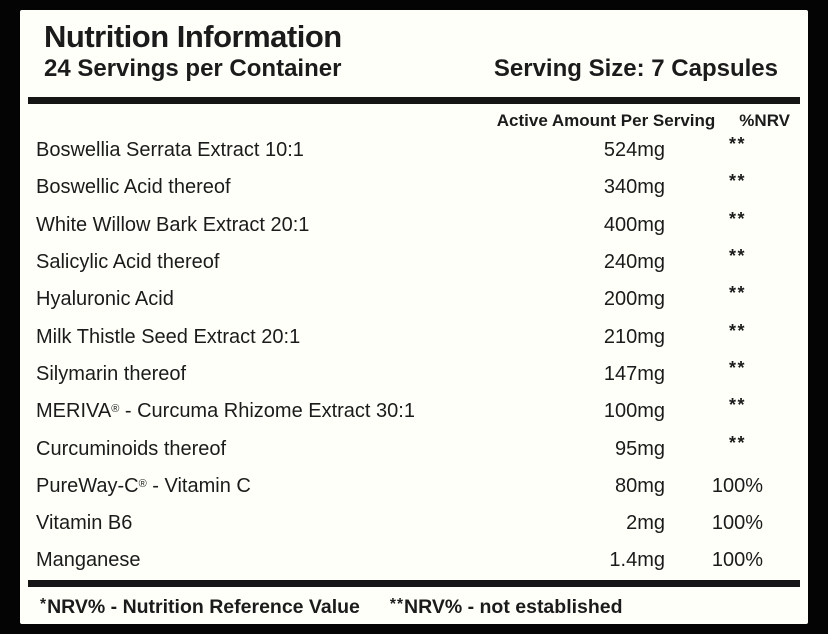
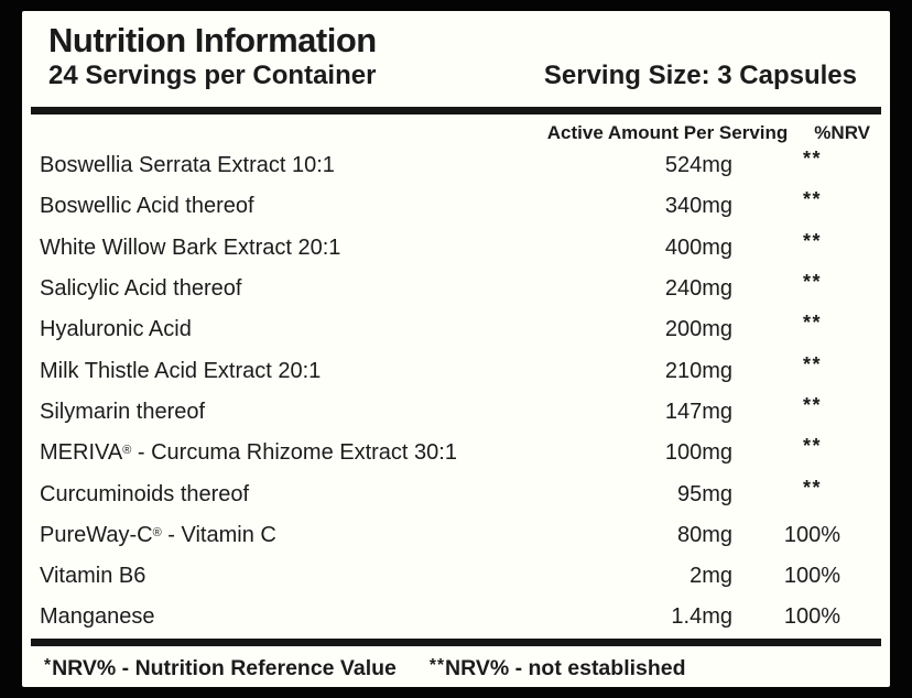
  Nutrition Information
  24 Servings per Container
- Serving Size: 7 Capsules
+ Serving Size: 3 Capsules
  Active Amount Per Serving
  %NRV
  Boswellia Serrata Extract 10:1
  524mg
  **
  Boswellic Acid thereof
  340mg
  **
  White Willow Bark Extract 20:1
  400mg
  **
  Salicylic Acid thereof
  240mg
  **
  Hyaluronic Acid
  200mg
  **
- Milk Thistle Seed Extract 20:1
+ Milk Thistle Acid Extract 20:1
  210mg
  **
  Silymarin thereof
  147mg
  **
  MERIVA® - Curcuma Rhizome Extract 30:1
  100mg
  **
  Curcuminoids thereof
  95mg
  **
  PureWay-C® - Vitamin C
  80mg
  100%
  Vitamin B6
  2mg
  100%
  Manganese
  1.4mg
  100%
  *NRV% - Nutrition Reference Value
  **NRV% - not established
